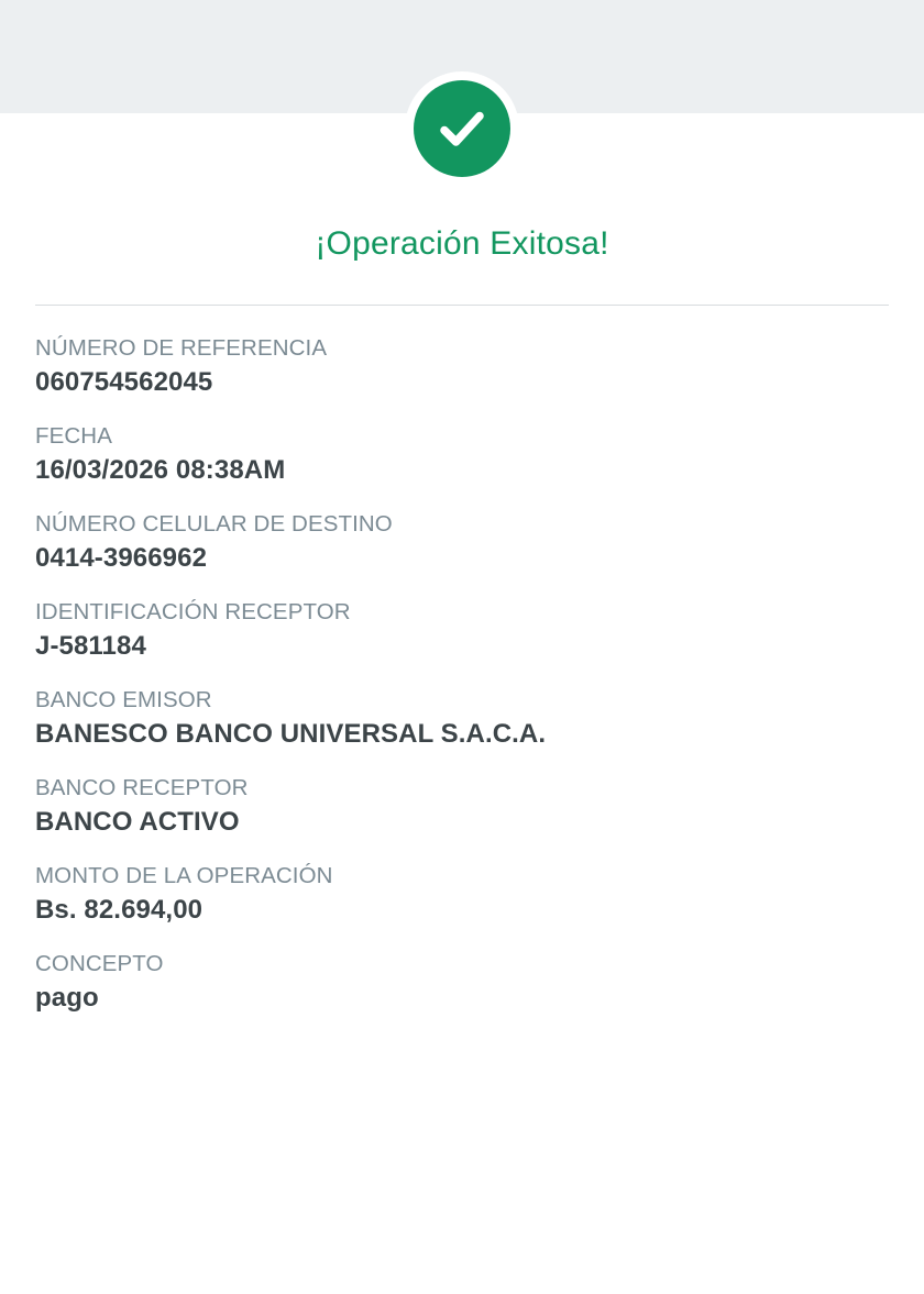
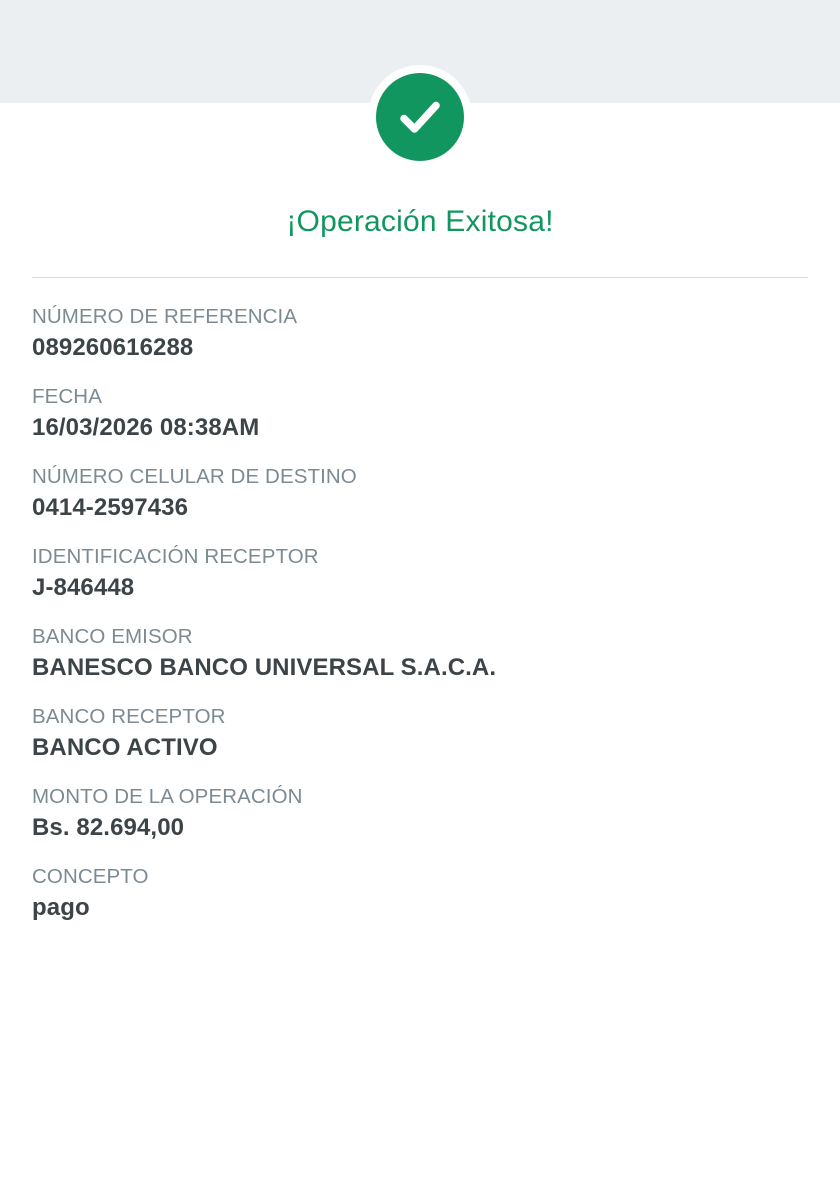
  ¡Operación Exitosa!
  NÚMERO DE REFERENCIA
- 060754562045
+ 089260616288
  FECHA
  16/03/2026 08:38AM
  NÚMERO CELULAR DE DESTINO
- 0414-3966962
+ 0414-2597436
  IDENTIFICACIÓN RECEPTOR
- J-581184
+ J-846448
  BANCO EMISOR
  BANESCO BANCO UNIVERSAL S.A.C.A.
  BANCO RECEPTOR
  BANCO ACTIVO
  MONTO DE LA OPERACIÓN
  Bs. 82.694,00
  CONCEPTO
  pago
